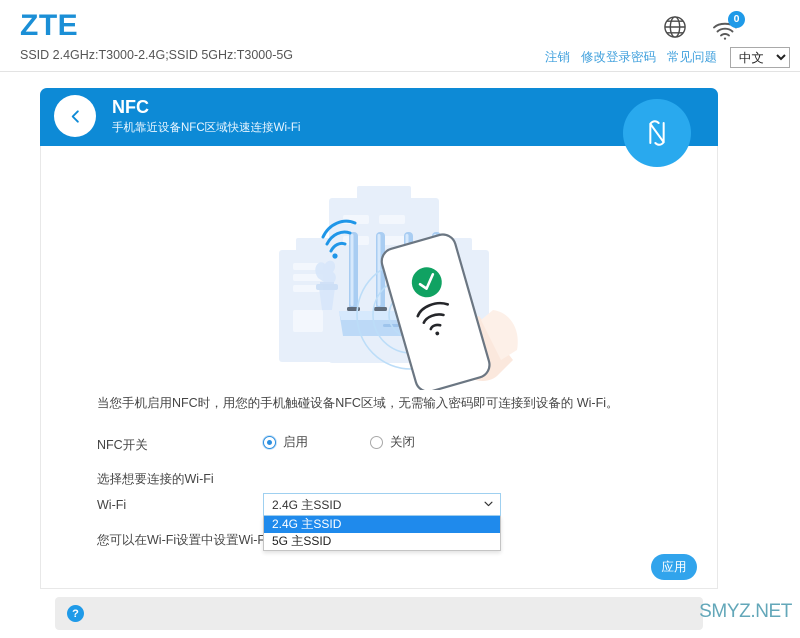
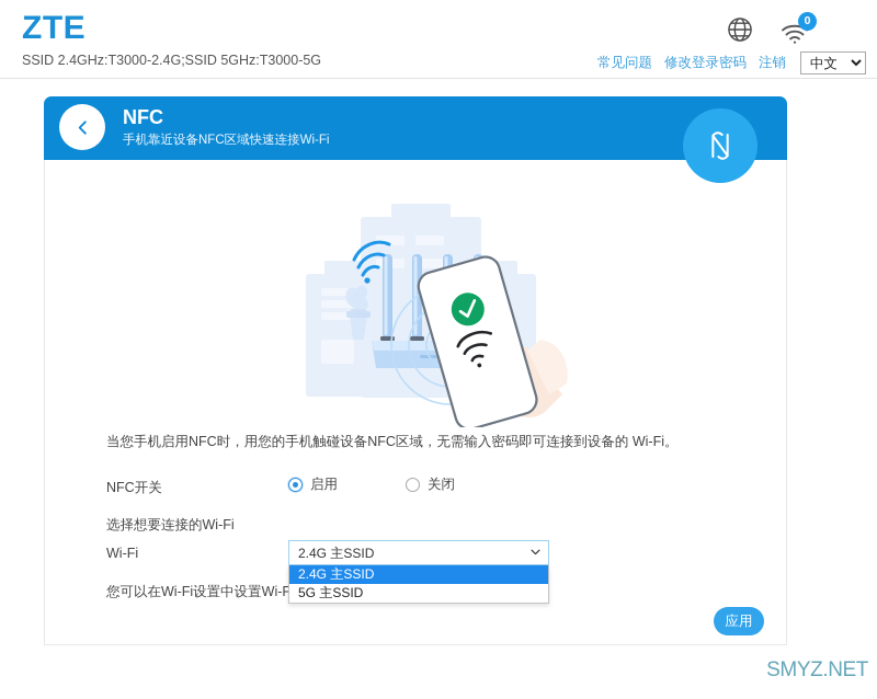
  ZTE
  SSID 2.4GHz:T3000-2.4G;SSID 5GHz:T3000-5G
  0
- 注销
+ 常见问题
  修改登录密码
- 常见问题
+ 注销
  中文
  NFC
  手机靠近设备NFC区域快速连接Wi-Fi
  当您手机启用NFC时，用您的手机触碰设备NFC区域，无需输入密码即可连接到设备的 Wi-Fi。
  NFC开关
  启用
  关闭
  选择想要连接的Wi-Fi
  Wi-Fi
  您可以在Wi-Fi设置中设置Wi-F
  2.4G 主SSID
  2.4G 主SSID
  5G 主SSID
  应用
- ?
  SMYZ.NET
